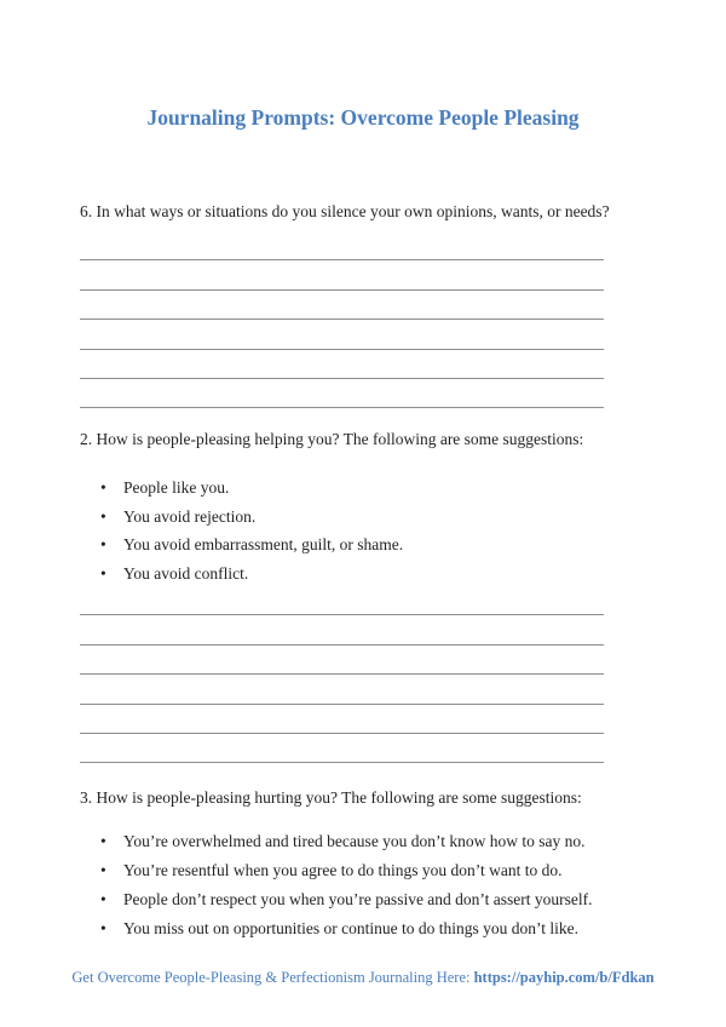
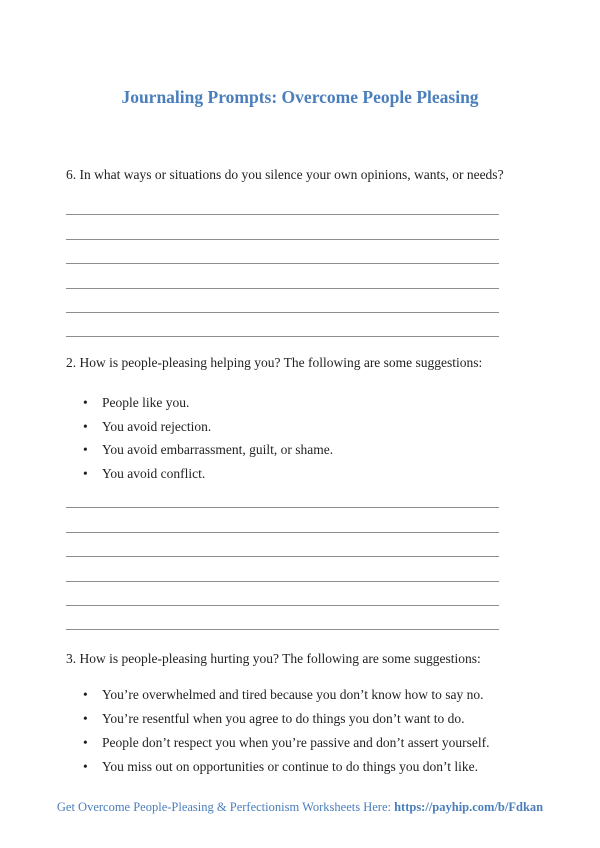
  Journaling Prompts: Overcome People Pleasing
  6. In what ways or situations do you silence your own opinions, wants, or needs?
  2. How is people-pleasing helping you? The following are some suggestions:
  •
  People like you.
  •
  You avoid rejection.
  •
  You avoid embarrassment, guilt, or shame.
  •
  You avoid conflict.
  3. How is people-pleasing hurting you? The following are some suggestions:
  •
  You’re overwhelmed and tired because you don’t know how to say no.
  •
  You’re resentful when you agree to do things you don’t want to do.
  •
  People don’t respect you when you’re passive and don’t assert yourself.
  •
  You miss out on opportunities or continue to do things you don’t like.
- Get Overcome People-Pleasing & Perfectionism Journaling Here: https://payhip.com/b/Fdkan
+ Get Overcome People-Pleasing & Perfectionism Worksheets Here: https://payhip.com/b/Fdkan
